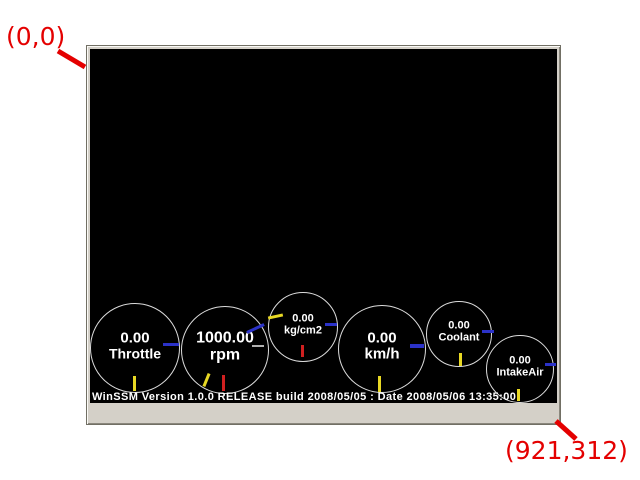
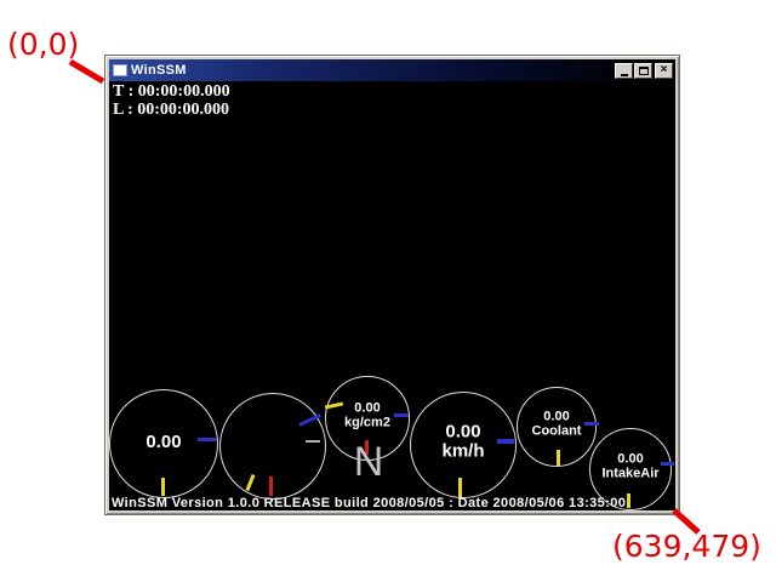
  (0,0)
- (921,312)
+ (639,479)
+ WinSSM
+ ×
+ T : 00:00:00.000 L : 00:00:00.000
  0.00
- Throttle
- 1000.00
- rpm
  0.00
  kg/cm2
  0.00
  km/h
  0.00
  Coolant
  0.00
  IntakeAir
+ N
  WinSSM Version 1.0.0 RELEASE build 2008/05/05 : Date 2008/05/06 13:35:00
